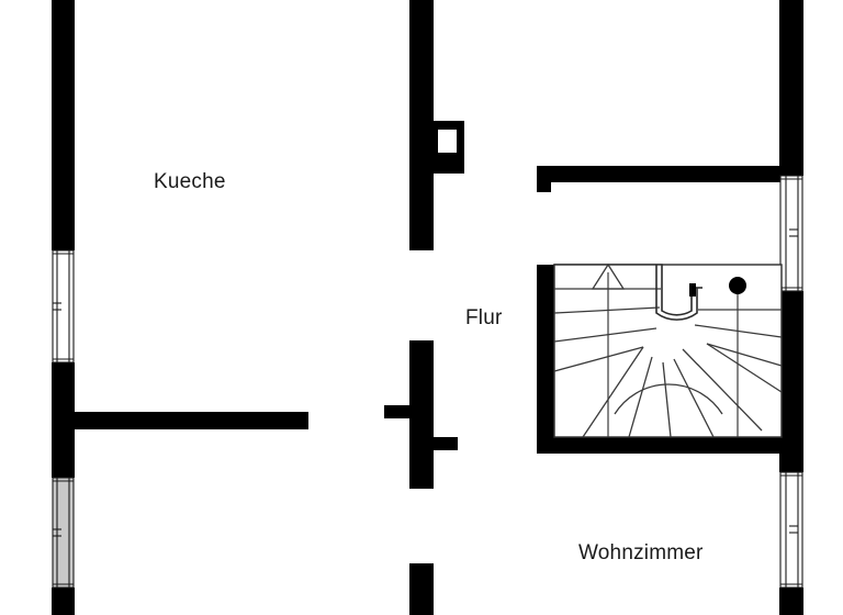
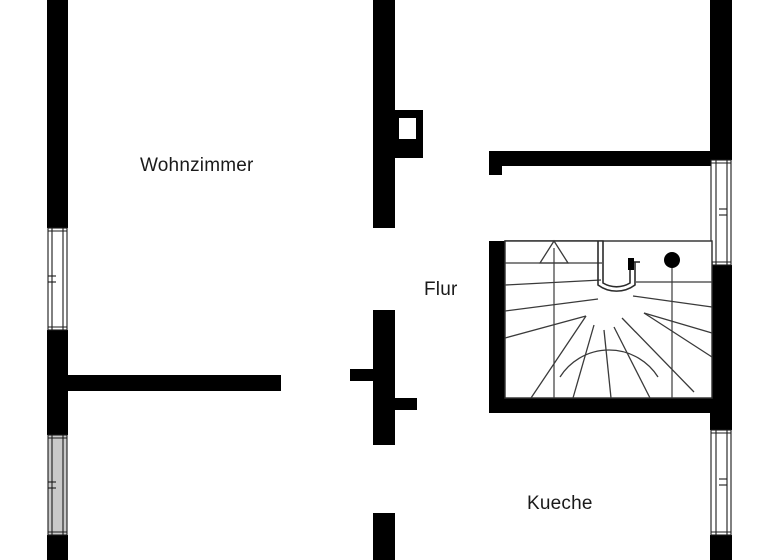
- Kueche
+ Wohnzimmer
  Flur
- Wohnzimmer
+ Kueche
